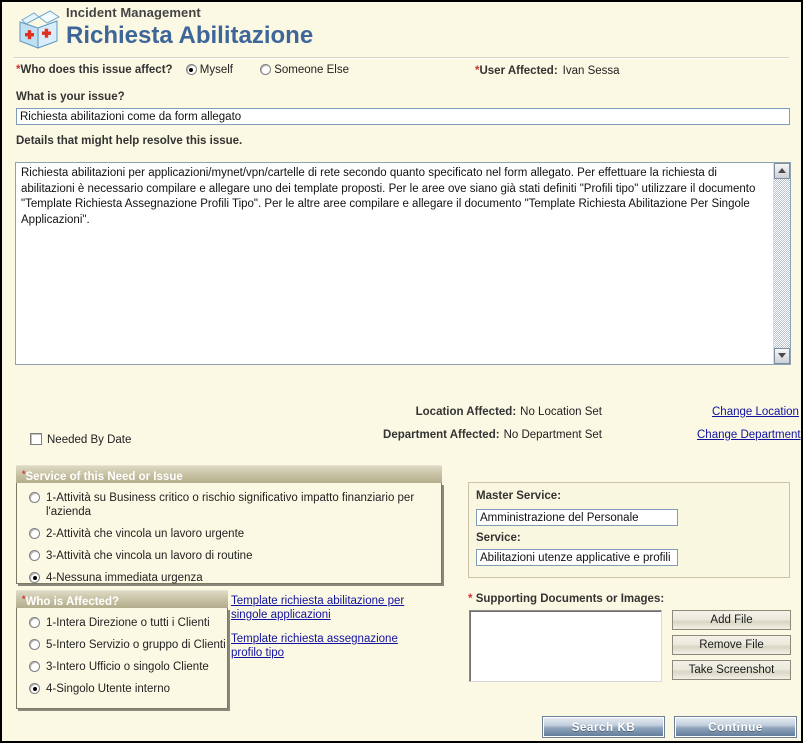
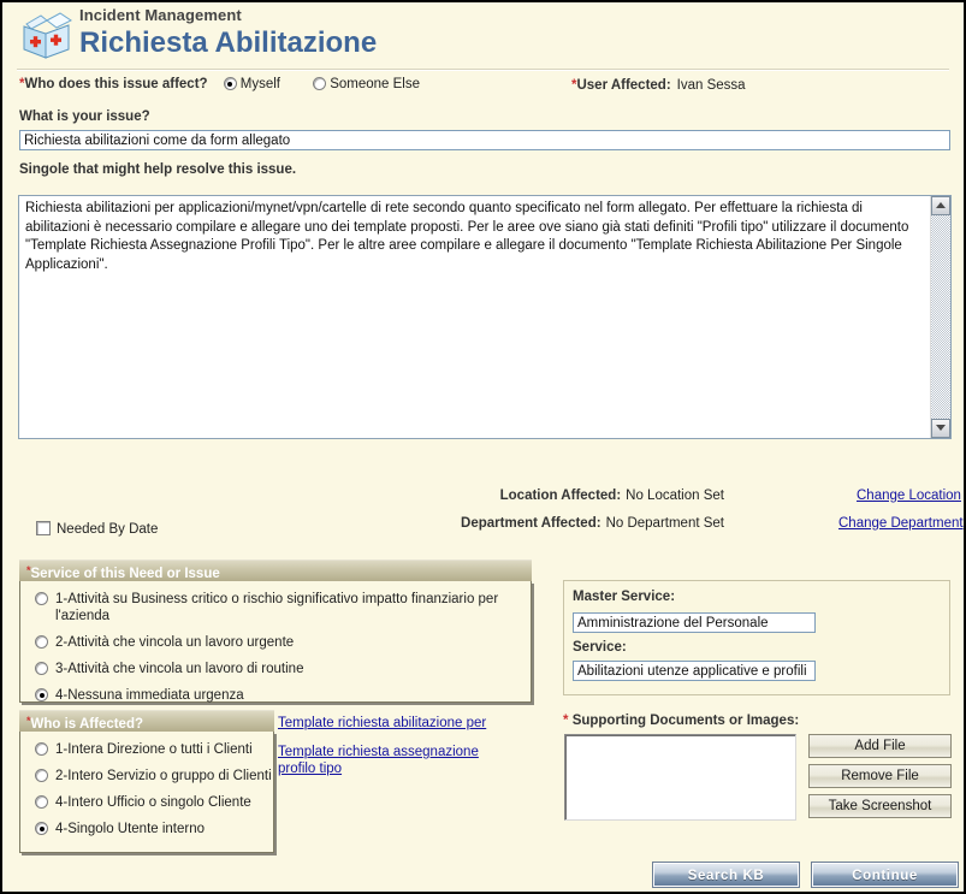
  Incident Management
  Richiesta Abilitazione
  *Who does this issue affect? Myself Someone Else
  *User Affected: Ivan Sessa
  What is your issue?
  Richiesta abilitazioni come da form allegato
- Details that might help resolve this issue.
+ Singole that might help resolve this issue.
  Richiesta abilitazioni per applicazioni/mynet/vpn/cartelle di rete secondo quanto specificato nel form allegato. Per effettuare la richiesta di abilitazioni è necessario compilare e allegare uno dei template proposti. Per le aree ove siano già stati definiti "Profili tipo" utilizzare il documento "Template Richiesta Assegnazione Profili Tipo". Per le altre aree compilare e allegare il documento "Template Richiesta Abilitazione Per Singole Applicazioni".
  Location Affected: No Location Set
  Change Location
  Department Affected: No Department Set
  Change Department
  Needed By Date
  *Service of this Need or Issue
  1-Attività su Business critico o rischio significativo impatto finanziario per l'azienda
  2-Attività che vincola un lavoro urgente
  3-Attività che vincola un lavoro di routine
  4-Nessuna immediata urgenza
  *Who is Affected?
  1-Intera Direzione o tutti i Clienti
- 5-Intero Servizio o gruppo di Clienti
+ 2-Intero Servizio o gruppo di Clienti
- 3-Intero Ufficio o singolo Cliente
+ 4-Intero Ufficio o singolo Cliente
  4-Singolo Utente interno
  Template richiesta abilitazione per
- singole applicazioni
  Template richiesta assegnazione
  profilo tipo
  Master Service:
  Amministrazione del Personale
  Service:
  Abilitazioni utenze applicative e profili
  * Supporting Documents or Images:
  Add File
  Remove File
  Take Screenshot
  Search KB
  Continue
